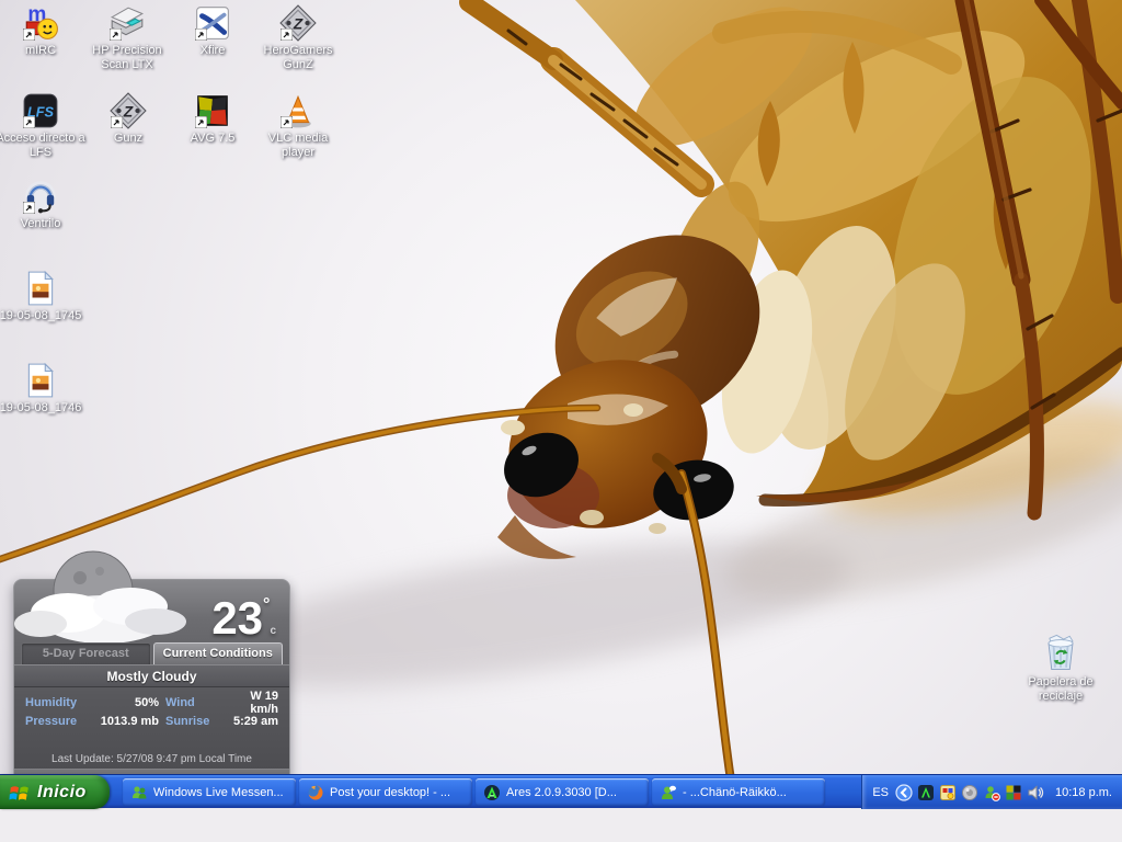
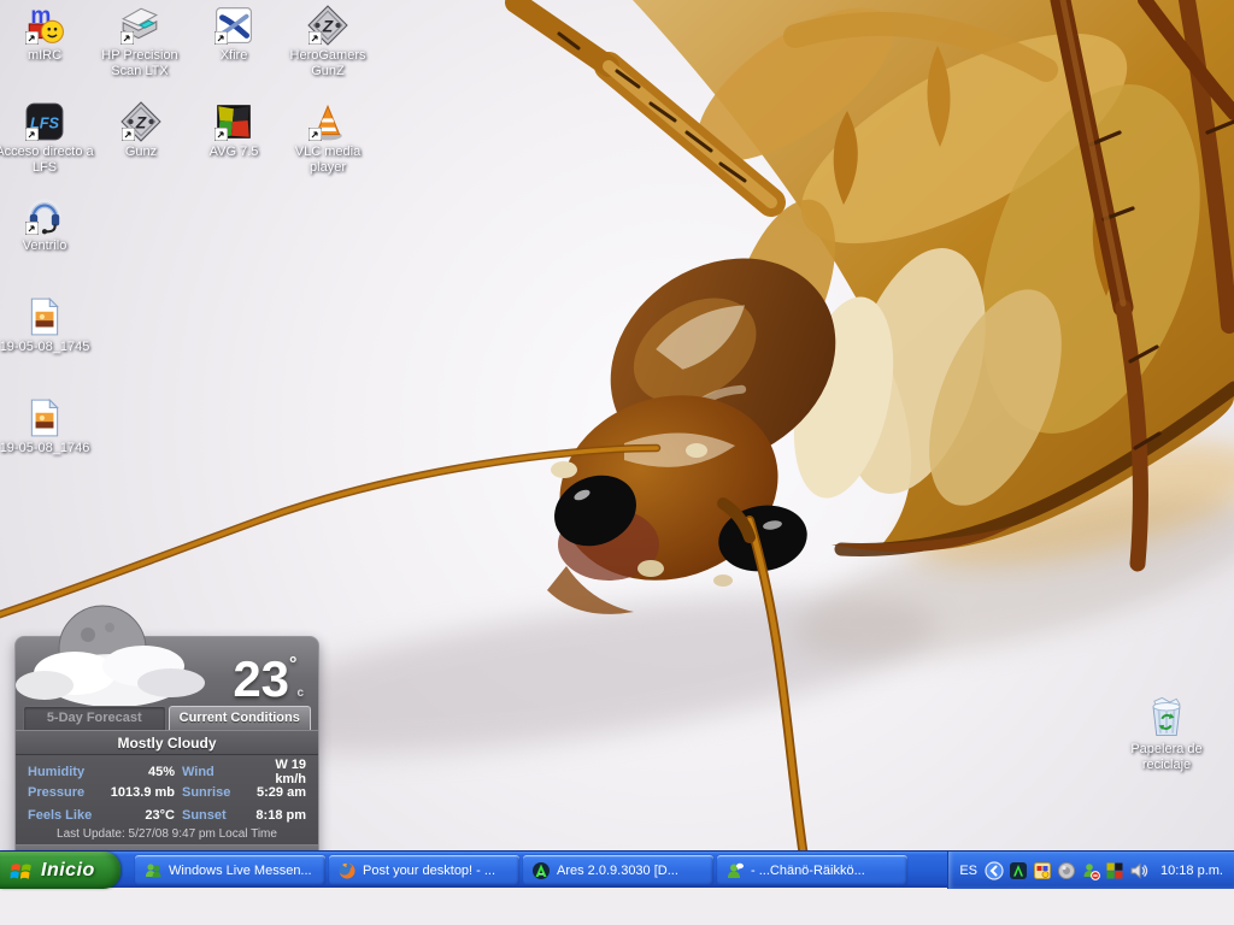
  m
  mIRC
  HP Precision Scan LTX
  Xfire
  Z
  HeroGamers GunZ
  LFS
  Acceso directo a LFS
  Z
  Gunz
  AVG 7.5
  VLC media player
  Ventrilo
  19-05-08_1745
  19-05-08_1746
  Papelera de reciclaje
  23°c
  5-Day Forecast
  Current Conditions
  Mostly Cloudy
  Humidity
- 50%
+ 45%
  Wind
  W 19 km/h
  Pressure
  1013.9 mb
  Sunrise
  5:29 am
+ Feels Like
+ 23°C
+ Sunset
+ 8:18 pm
  Last Update: 5/27/08 9:47 pm Local Time
  Inicio
  Windows Live Messen...
  Post your desktop! - ...
  Ares 2.0.9.3030 [D...
  - ...Chänö-Räikkö...
  ES
  10:18 p.m.
